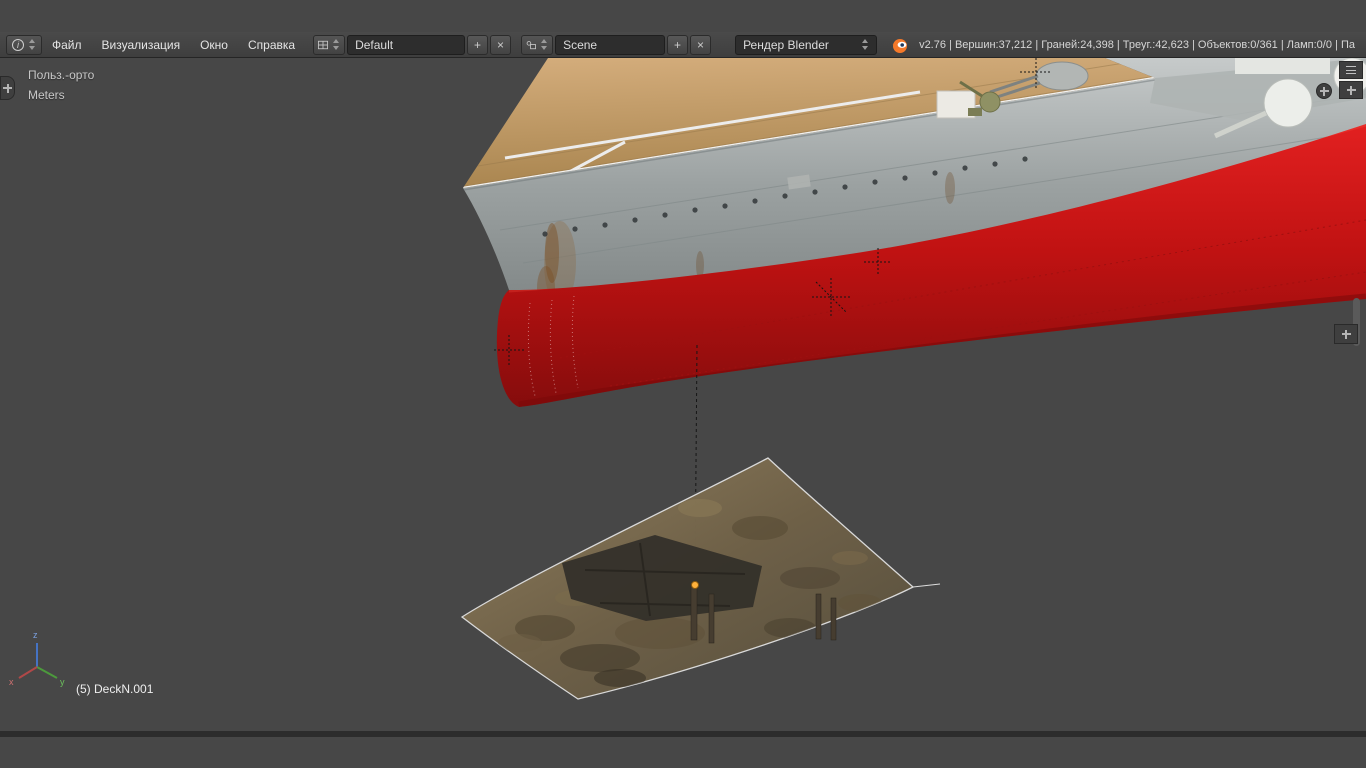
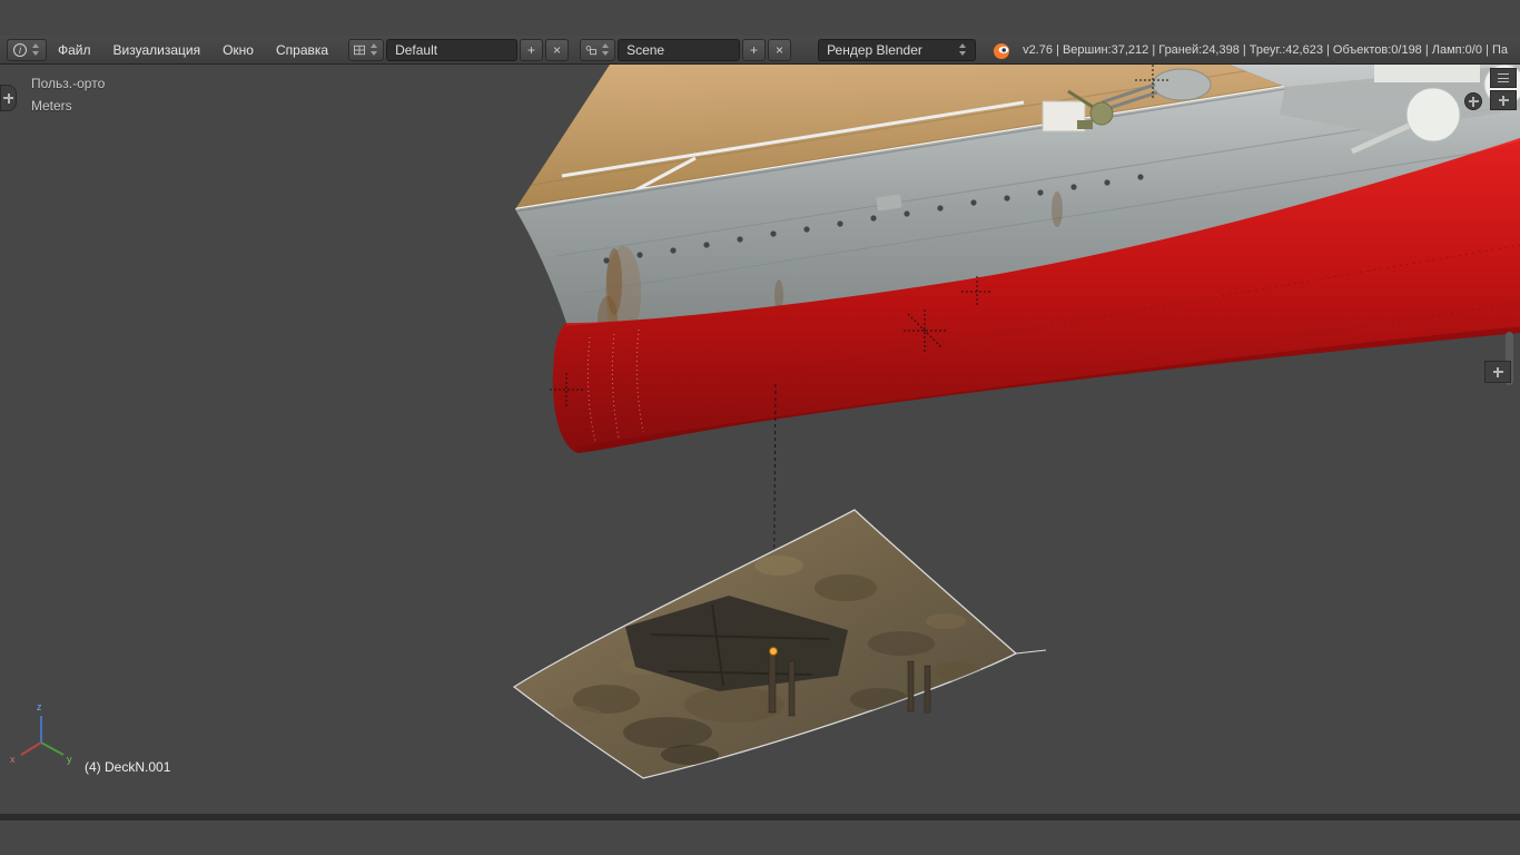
  i
  Файл
  Визуализация
  Окно
  Справка
  Default
  +
  ×
  Scene
  +
  ×
  Рендер Blender
- v2.76 | Вершин:37,212 | Граней:24,398 | Треуг.:42,623 | Объектов:0/361 | Ламп:0/0 | Па
+ v2.76 | Вершин:37,212 | Граней:24,398 | Треуг.:42,623 | Объектов:0/198 | Ламп:0/0 | Па
  z
  y
  x
  Польз.-орто
  Meters
- (5) DeckN.001
+ (4) DeckN.001
